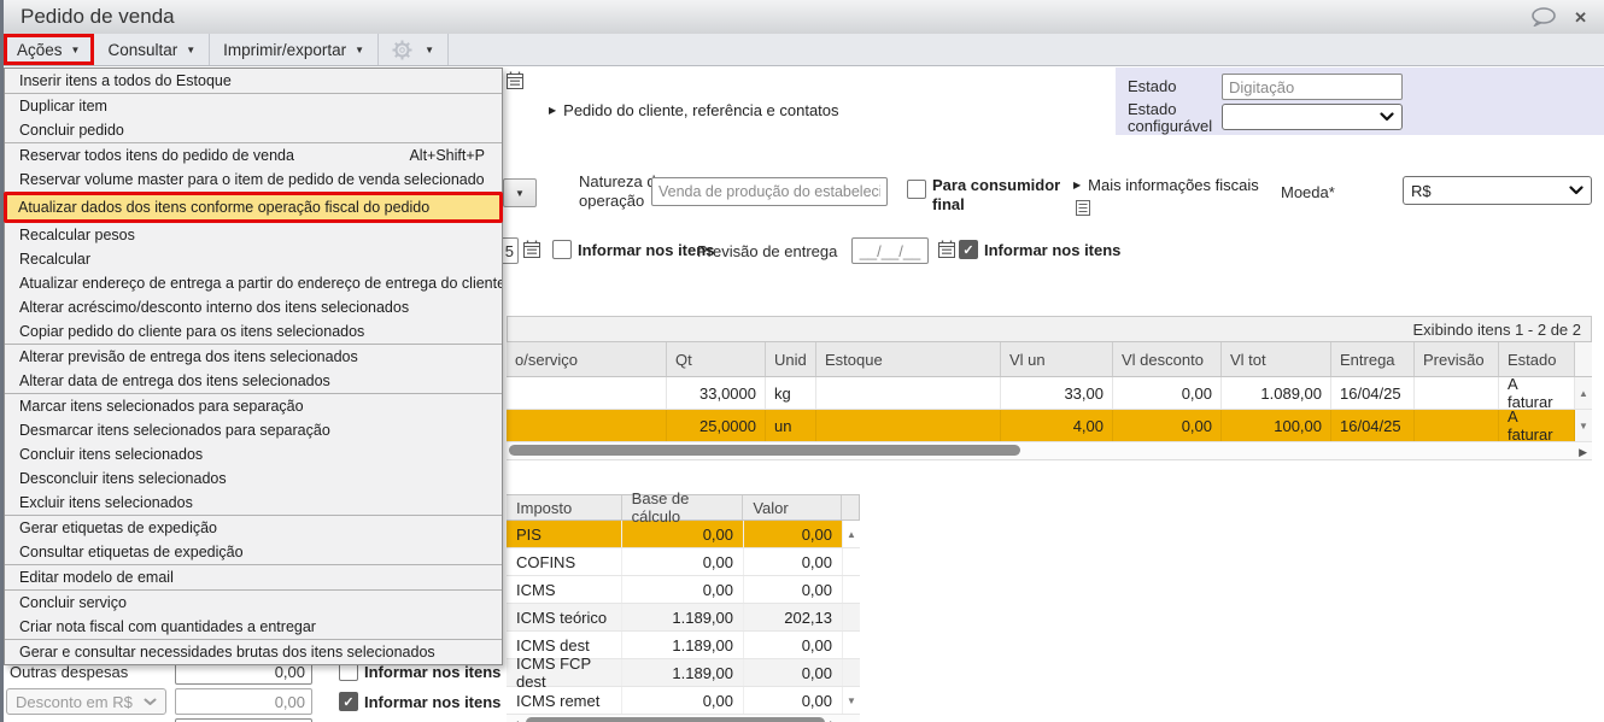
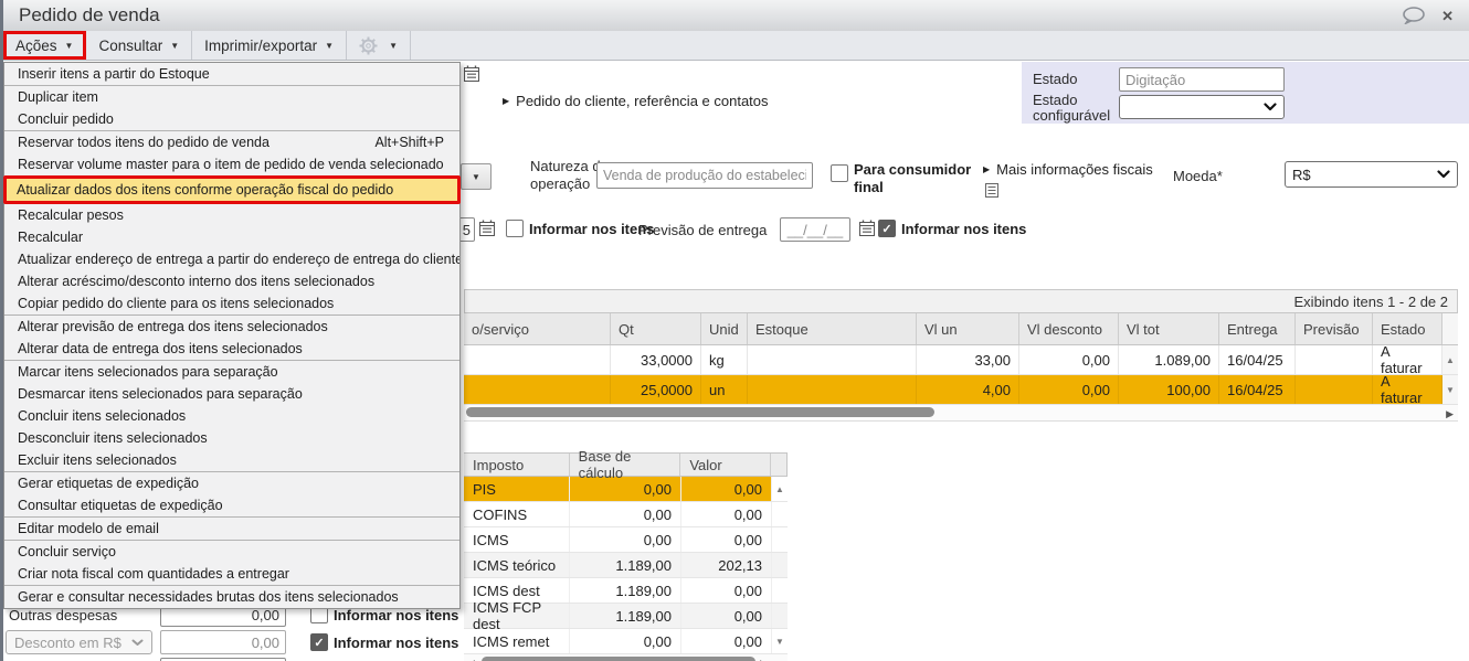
  Pedido de venda
  ✕
  Ações
  ▼
  Consultar
  ▼
  Imprimir/exportar
  ▼
  ▼
  Estado
  Digitação
  Estado configurável
  ▶
  Pedido do cliente, referência e contatos
  ▼
  Natureza operação
  Venda de produção do estabelec
  Para consumidor final
  ▶
  Mais informações fiscais
  Moeda*
  R$
  5
  Informar nos itens
  Previsão de entrega
  __/__/__
  ✓
  Informar nos itens
  Exibindo itens 1 - 2 de 2
  o/serviço
  Qt
  Unid
  Estoque
  Vl un
  Vl desconto
  Vl tot
  Entrega
  Previsão
  Estado
  33,0000
  kg
  33,00
  0,00
  1.089,00
  16/04/25
  A faturar
  ▲
  25,0000
  un
  4,00
  0,00
  100,00
  16/04/25
  A faturar
  ▼
  ▶
  Imposto
  Base de cálculo
  Valor
  PIS
  0,00
  0,00
  ▲
  COFINS
  0,00
  0,00
  ICMS
  0,00
  0,00
  ICMS teórico
  1.189,00
  202,13
  ICMS dest
  1.189,00
  0,00
  ICMS FCP dest
  1.189,00
  0,00
  ICMS remet
  0,00
  0,00
  ▼
- Inserir itens a todos do Estoque
+ Inserir itens a partir do Estoque
  Duplicar item
  Concluir pedido
  Reservar todos itens do pedido de venda
  Alt+Shift+P
  Reservar volume master para o item de pedido de venda selecionado
  Atualizar dados dos itens conforme operação fiscal do pedido
  Recalcular pesos
  Recalcular
  Atualizar endereço de entrega a partir do endereço de entrega do cliente
  Alterar acréscimo/desconto interno dos itens selecionados
  Copiar pedido do cliente para os itens selecionados
  Alterar previsão de entrega dos itens selecionados
  Alterar data de entrega dos itens selecionados
  Marcar itens selecionados para separação
  Desmarcar itens selecionados para separação
  Concluir itens selecionados
  Desconcluir itens selecionados
  Excluir itens selecionados
  Gerar etiquetas de expedição
  Consultar etiquetas de expedição
  Editar modelo de email
  Concluir serviço
  Criar nota fiscal com quantidades a entregar
  Gerar e consultar necessidades brutas dos itens selecionados
  Outras despesas
  0,00
  Informar nos itens
  Desconto em R$
  0,00
  ✓
  Informar nos itens
